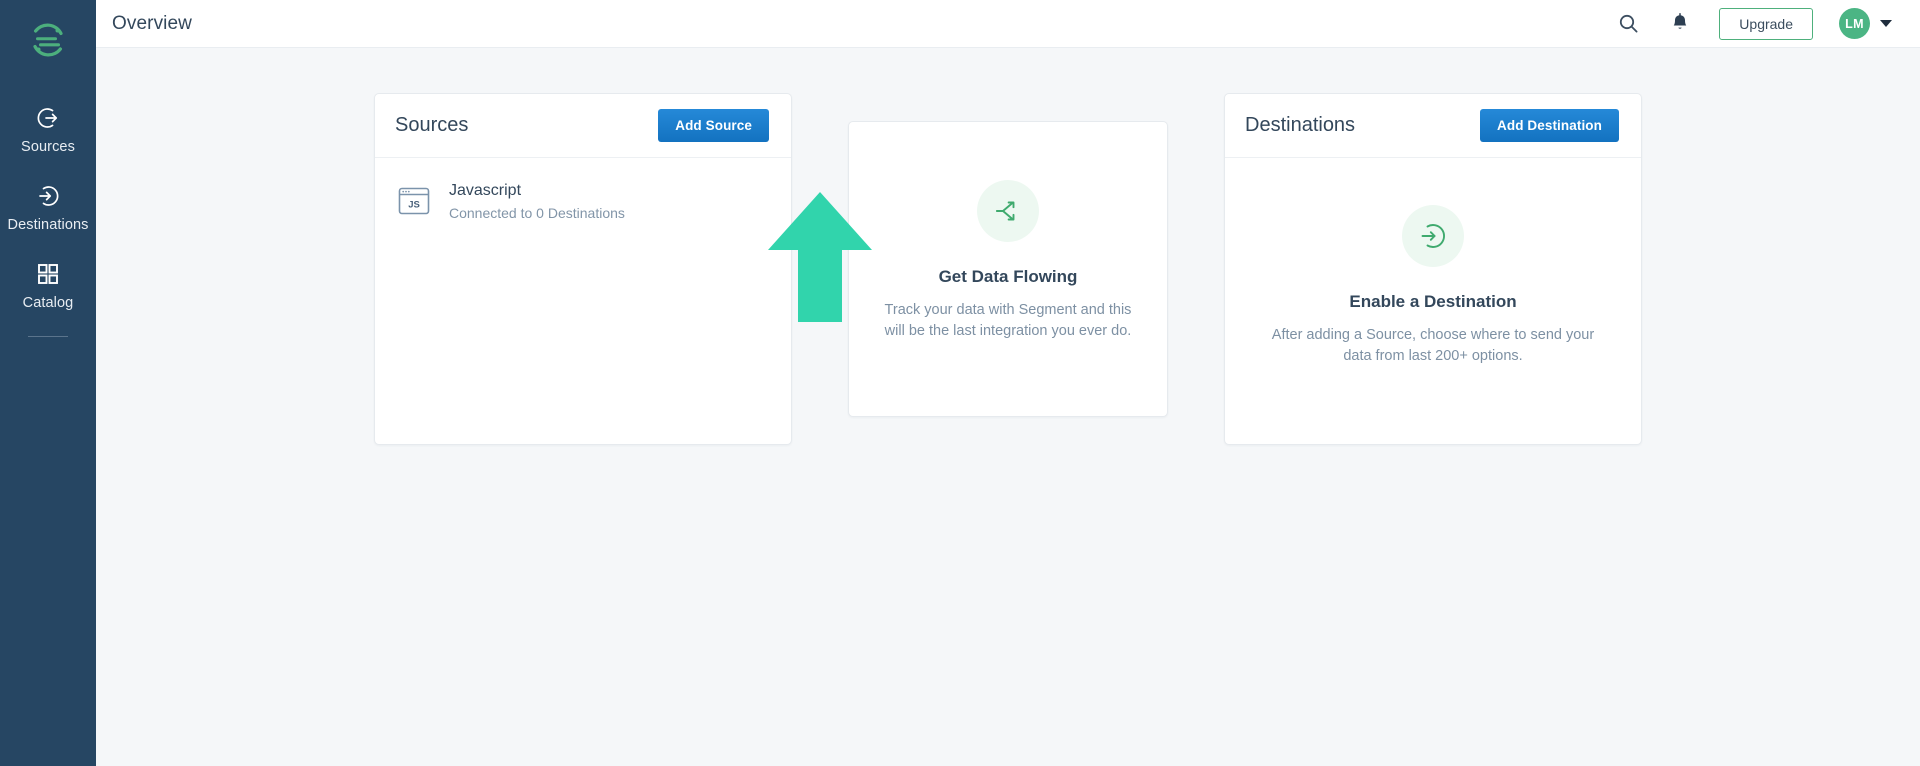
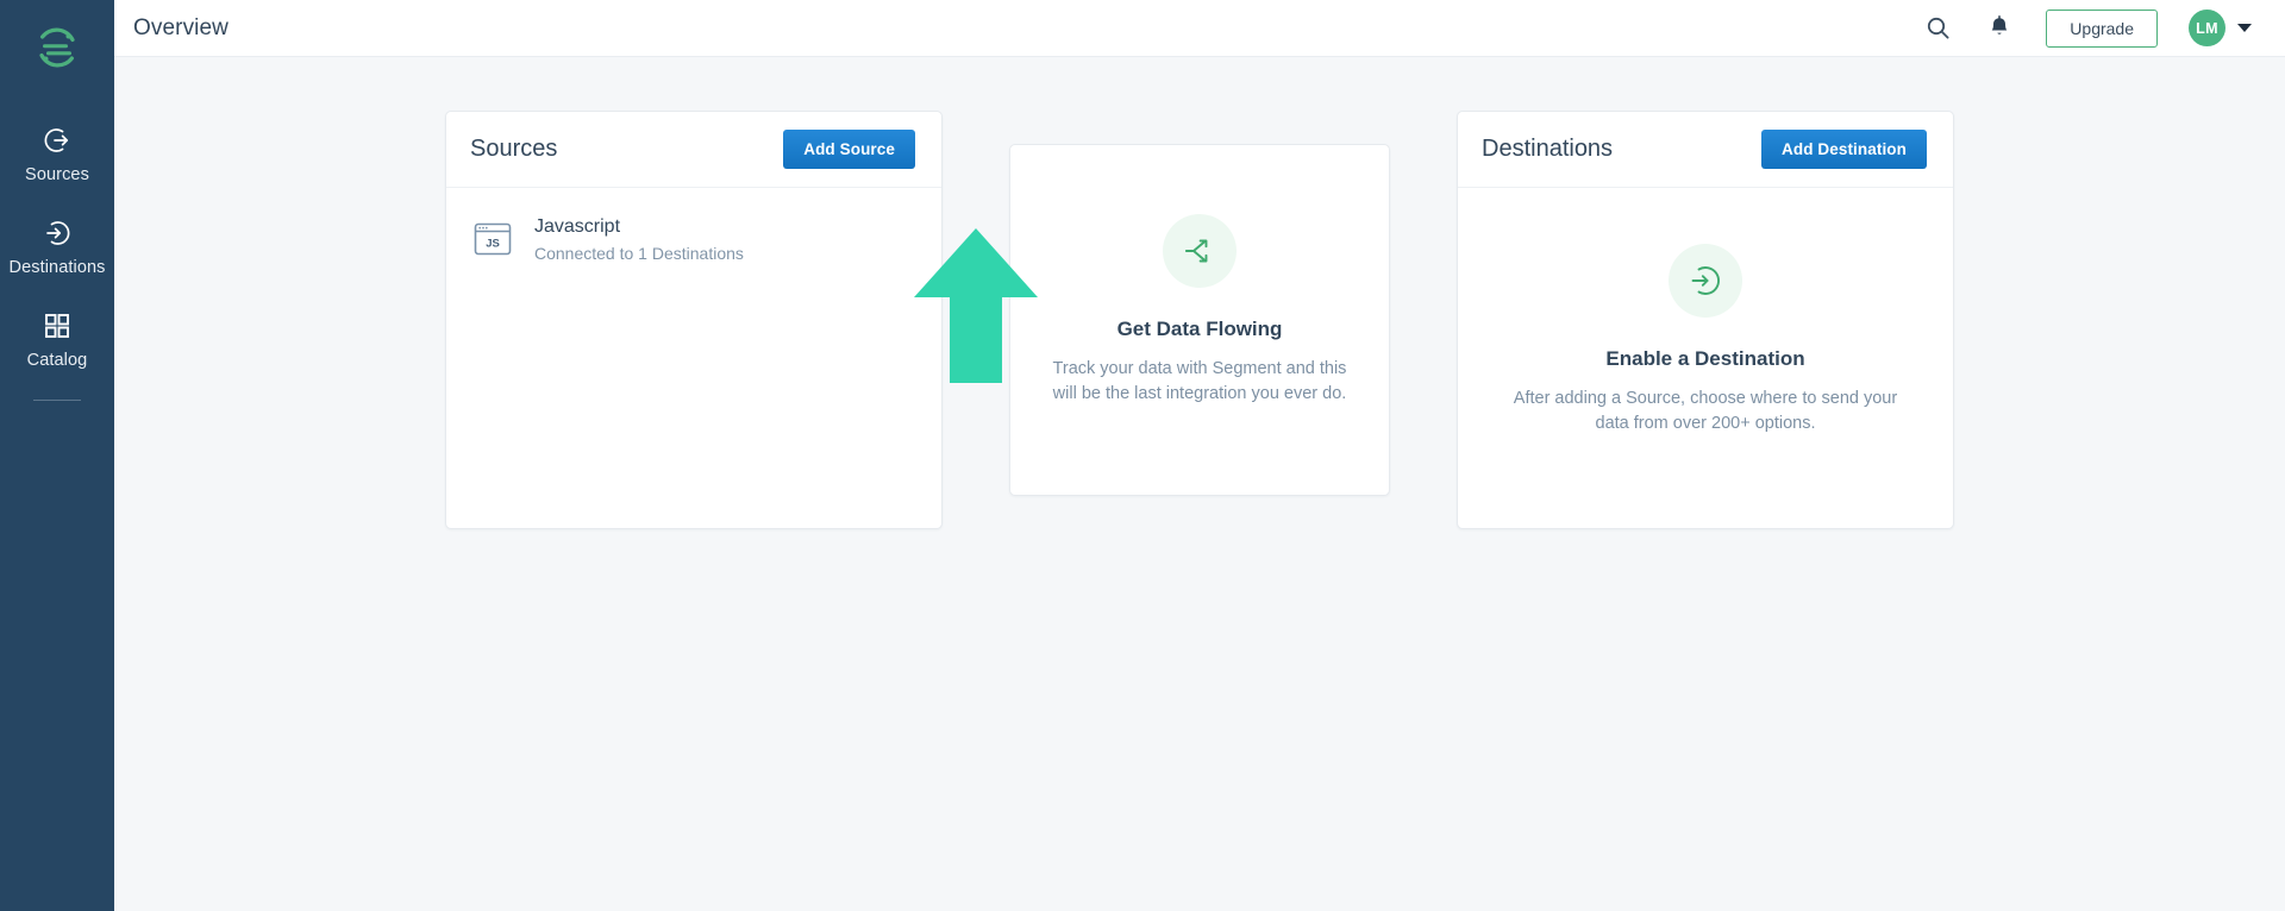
  Sources
  Destinations
  Catalog
  Overview
  Upgrade
  LM
  Sources
  Add Source
  JS
  Javascript
- Connected to 0 Destinations
+ Connected to 1 Destinations
  Get Data Flowing
  Track your data with Segment and this will be the last integration you ever do.
  Destinations
  Add Destination
  Enable a Destination
- After adding a Source, choose where to send your data from last 200+ options.
+ After adding a Source, choose where to send your data from over 200+ options.
